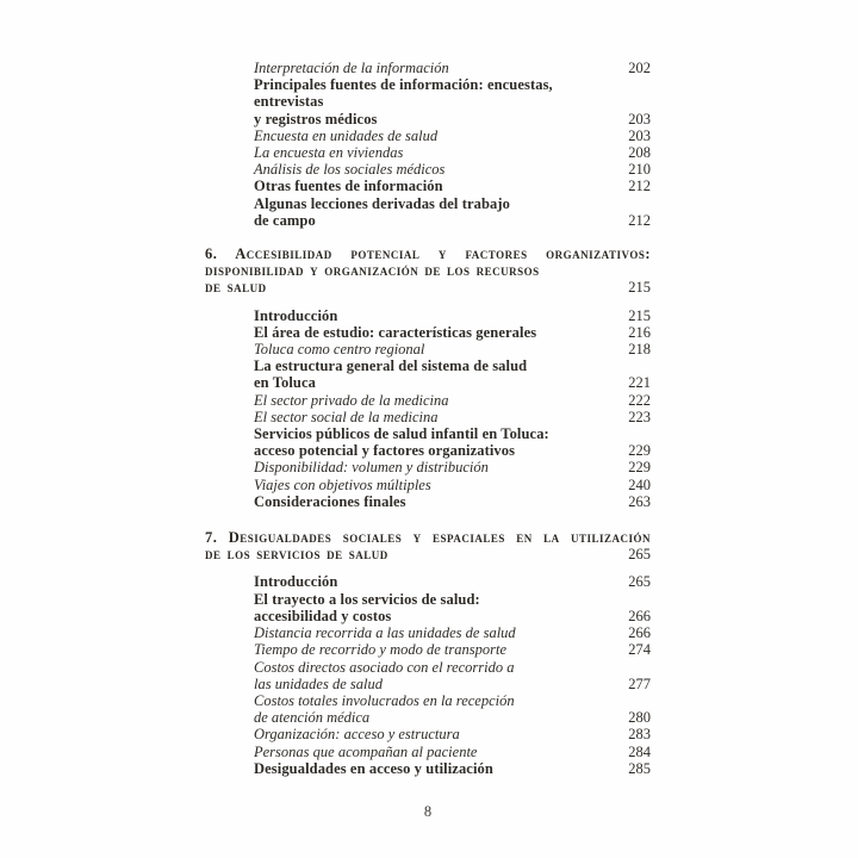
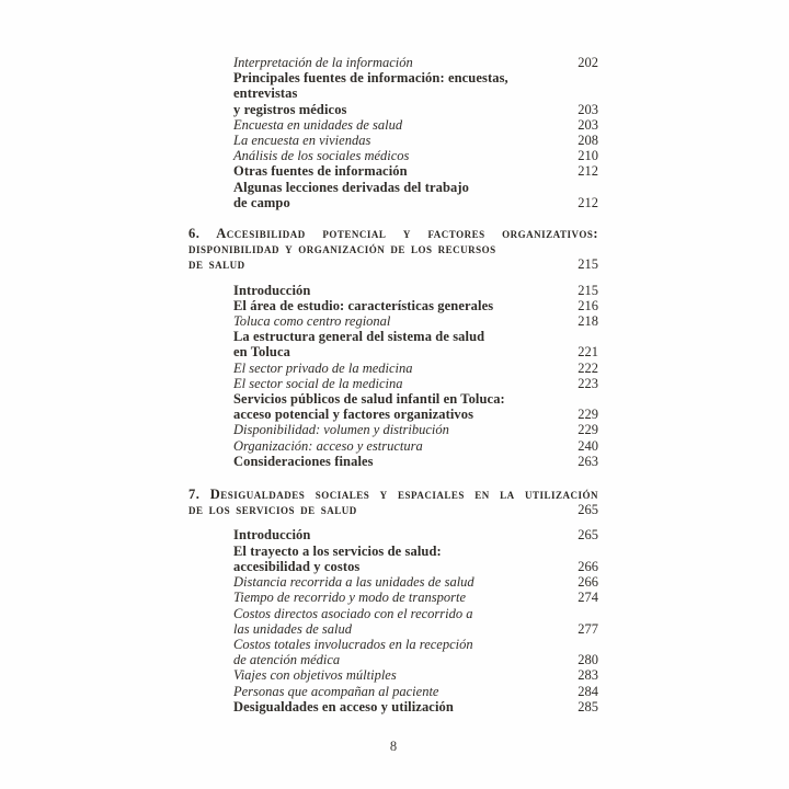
  Interpretación de la información
  202
  Principales fuentes de información: encuestas, entrevistas
  y registros médicos
  203
  Encuesta en unidades de salud
  203
  La encuesta en viviendas
  208
  Análisis de los sociales médicos
  210
  Otras fuentes de información
  212
  Algunas lecciones derivadas del trabajo
  de campo
  212
  6. Accesibilidad potencial y factores organizativos:
  disponibilidad y organización de los recursos
  de salud
  215
  Introducción
  215
  El área de estudio: características generales
  216
  Toluca como centro regional
  218
  La estructura general del sistema de salud
  en Toluca
  221
  El sector privado de la medicina
  222
  El sector social de la medicina
  223
  Servicios públicos de salud infantil en Toluca:
  acceso potencial y factores organizativos
  229
  Disponibilidad: volumen y distribución
  229
- Viajes con objetivos múltiples
+ Organización: acceso y estructura
  240
  Consideraciones finales
  263
  7. Desigualdades sociales y espaciales en la utilización
  de los servicios de salud
  265
  Introducción
  265
  El trayecto a los servicios de salud:
  accesibilidad y costos
  266
  Distancia recorrida a las unidades de salud
  266
  Tiempo de recorrido y modo de transporte
  274
  Costos directos asociado con el recorrido a
  las unidades de salud
  277
  Costos totales involucrados en la recepción
  de atención médica
  280
- Organización: acceso y estructura
+ Viajes con objetivos múltiples
  283
  Personas que acompañan al paciente
  284
  Desigualdades en acceso y utilización
  285
  8
